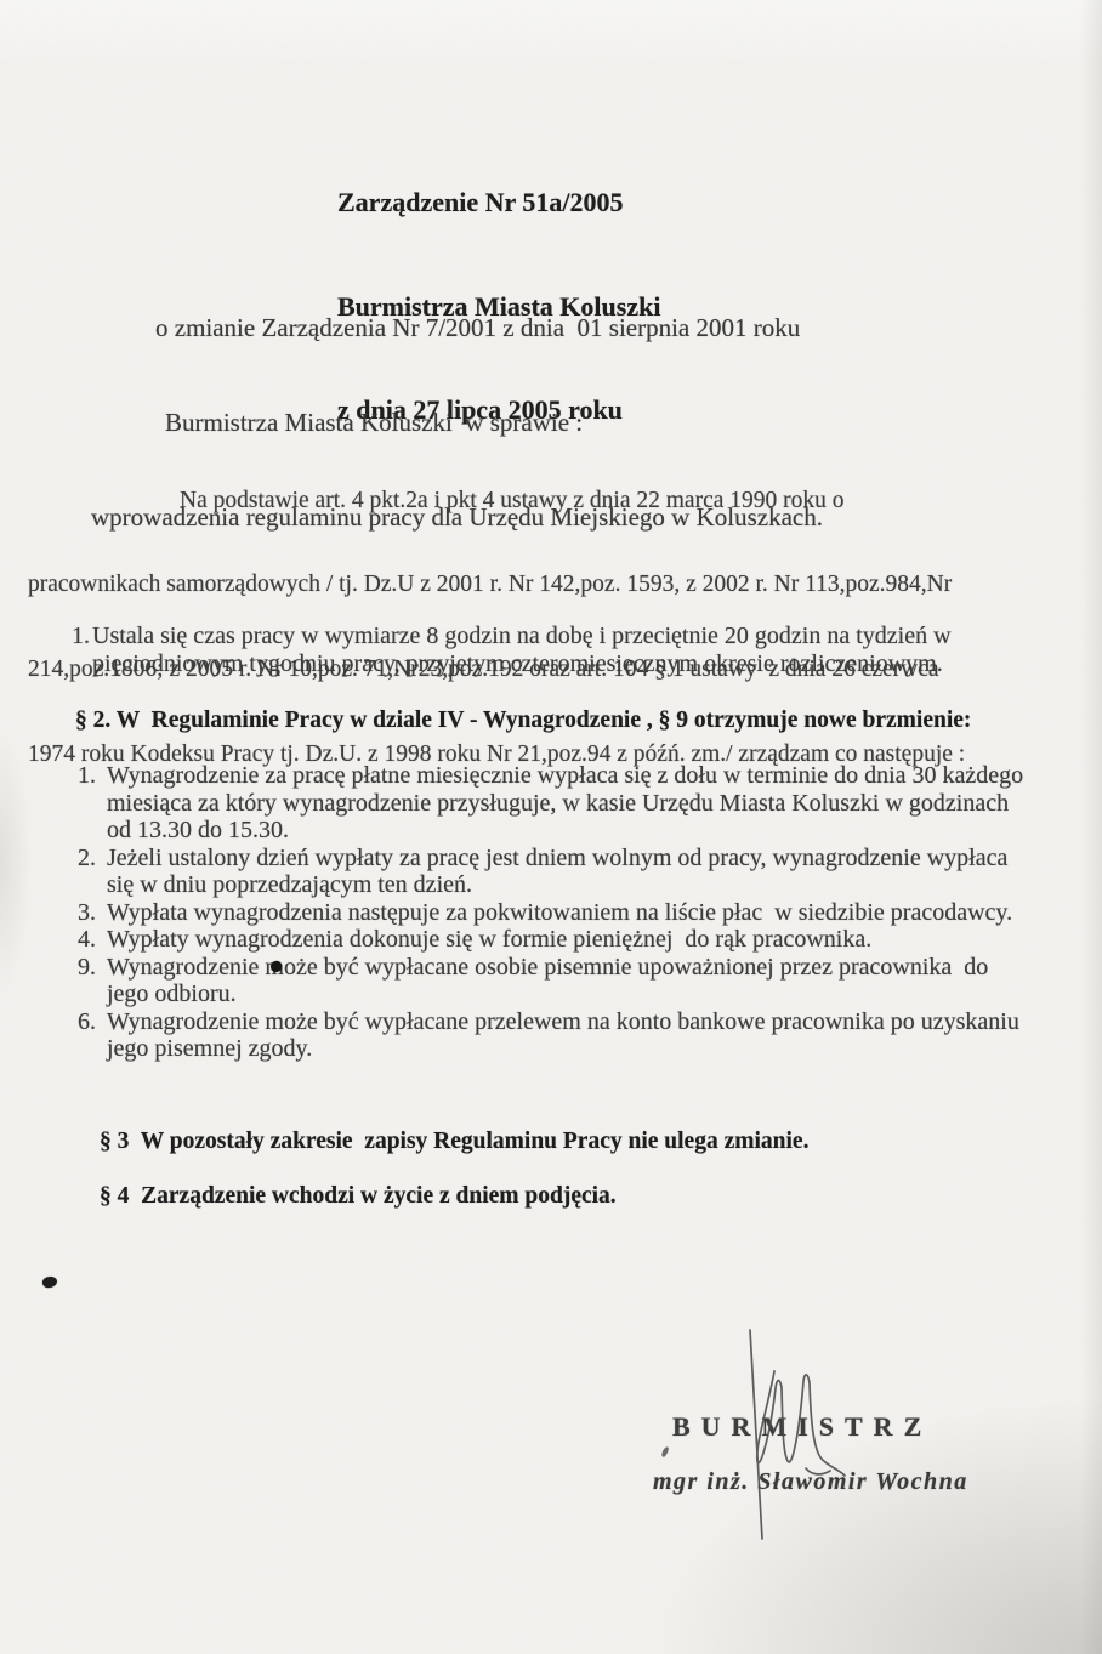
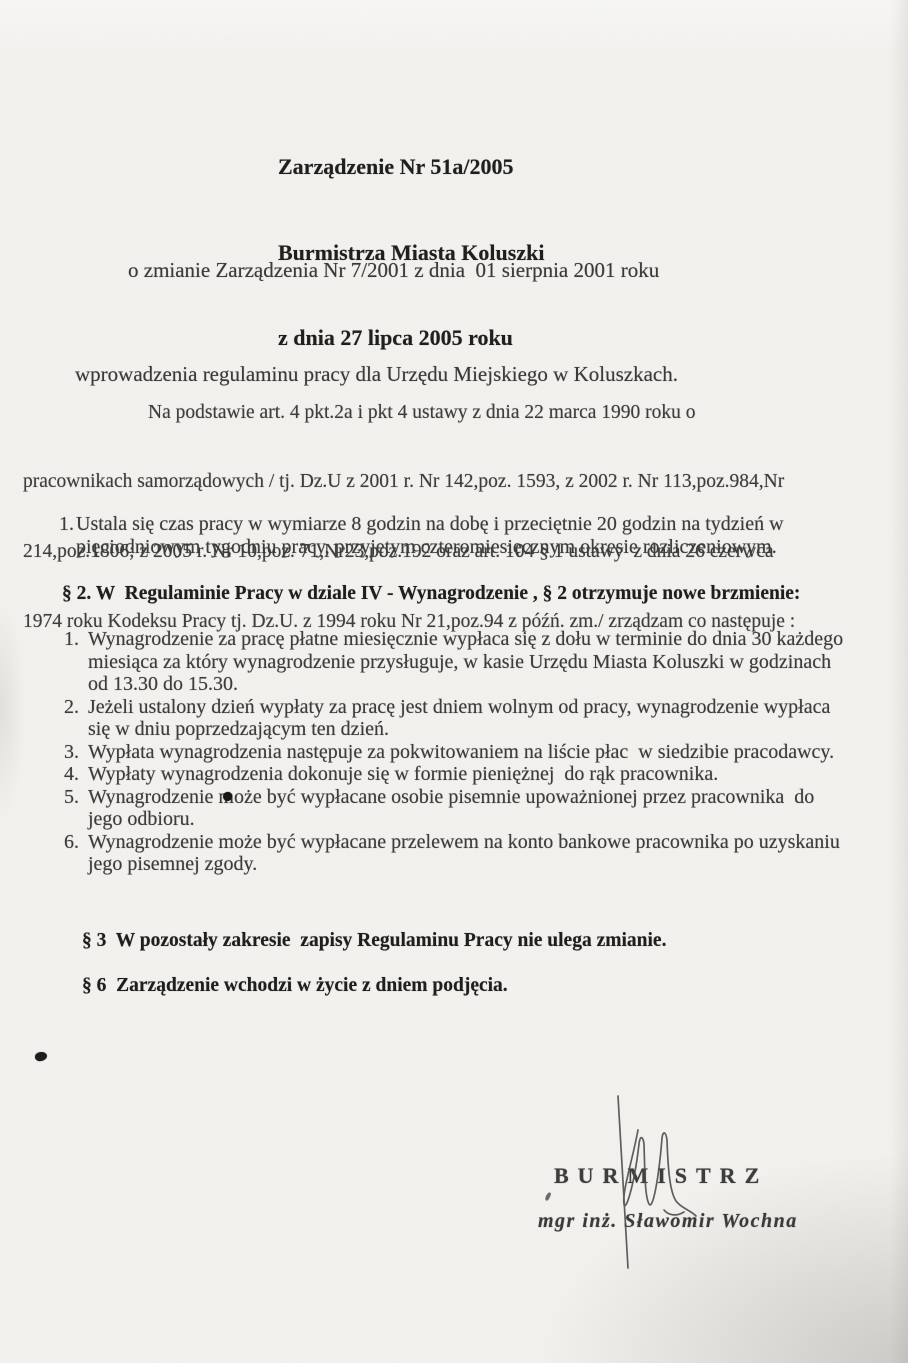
  Zarządzenie Nr 51a/2005
  Burmistrza Miasta Koluszki
  z dnia 27 lipca 2005 roku
  o zmianie Zarządzenia Nr 7/2001 z dnia 01 sierpnia 2001 roku
- Burmistrza Miasta Koluszki w sprawie :
  wprowadzenia regulaminu pracy dla Urzędu Miejskiego w Koluszkach.
  Na podstawie art. 4 pkt.2a i pkt 4 ustawy z dnia 22 marca 1990 roku o
  pracownikach samorządowych / tj. Dz.U z 2001 r. Nr 142,poz. 1593, z 2002 r. Nr 113,poz.984,Nr
  214,poz.1806; z 2005 r. Nr 10,poz. 71,Nr23,poz.192 oraz art. 104 § 1 ustawy z dnia 26 czerwca
- 1974 roku Kodeksu Pracy tj. Dz.U. z 1998 roku Nr 21,poz.94 z późń. zm./ zrządzam co następuje :
+ 1974 roku Kodeksu Pracy tj. Dz.U. z 1994 roku Nr 21,poz.94 z późń. zm./ zrządzam co następuje :
  1.
  Ustala się czas pracy w wymiarze 8 godzin na dobę i przeciętnie 20 godzin na tydzień w pięciodniowym tygodniu pracy, przyjętym czteromiesięcznym okresie rozliczeniowym.
- § 2. W Regulaminie Pracy w dziale IV - Wynagrodzenie , § 9 otrzymuje nowe brzmienie:
+ § 2. W Regulaminie Pracy w dziale IV - Wynagrodzenie , § 2 otrzymuje nowe brzmienie:
  1.
  Wynagrodzenie za pracę płatne miesięcznie wypłaca się z dołu w terminie do dnia 30 każdego miesiąca za który wynagrodzenie przysługuje, w kasie Urzędu Miasta Koluszki w godzinach od 13.30 do 15.30.
  2.
  Jeżeli ustalony dzień wypłaty za pracę jest dniem wolnym od pracy, wynagrodzenie wypłaca się w dniu poprzedzającym ten dzień.
  3.
  Wypłata wynagrodzenia następuje za pokwitowaniem na liście płac w siedzibie pracodawcy.
  4.
  Wypłaty wynagrodzenia dokonuje się w formie pieniężnej do rąk pracownika.
- 9.
+ 5.
  Wynagrodzenieoże być wypłacane osobie pisemnie upoważnionej przez pracownika do jego odbioru.
  6.
  Wynagrodzenie może być wypłacane przelewem na konto bankowe pracownika po uzyskaniu jego pisemnej zgody.
  § 3 W pozostały zakresie zapisy Regulaminu Pracy nie ulega zmianie.
- § 4 Zarządzenie wchodzi w życie z dniem podjęcia.
+ § 6 Zarządzenie wchodzi w życie z dniem podjęcia.
  BURMISTRZ
  mgr inż. Sławomir Wochna
